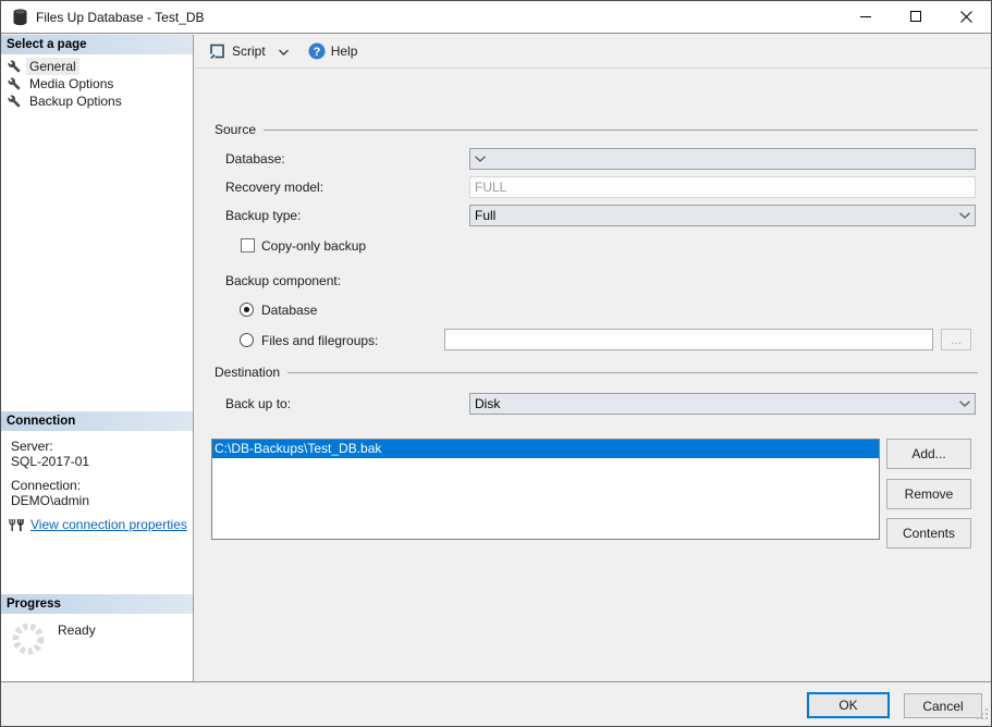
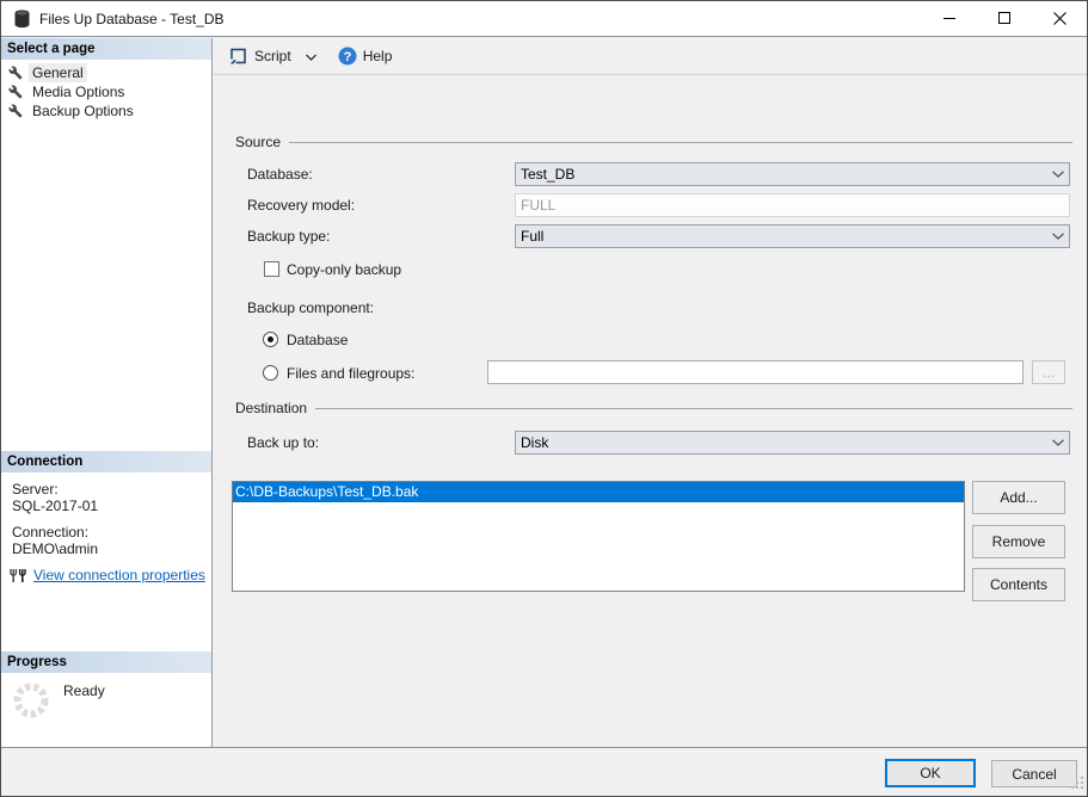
  Files Up Database - Test_DB
  Select a page
  General
  Media Options
  Backup Options
  Connection
  Server:
  SQL-2017-01
  Connection:
  DEMO\admin
  View connection properties
  Progress
  Ready
  Script
  ?
  Help
  Source
  Database:
+ Test_DB
  Recovery model:
  FULL
  Backup type:
  Full
  Copy-only backup
  Backup component:
  Database
  Files and filegroups:
  ...
  Destination
  Back up to:
  Disk
  C:\DB-Backups\Test_DB.bak
  Add...
  Remove
  Contents
  OK
  Cancel
